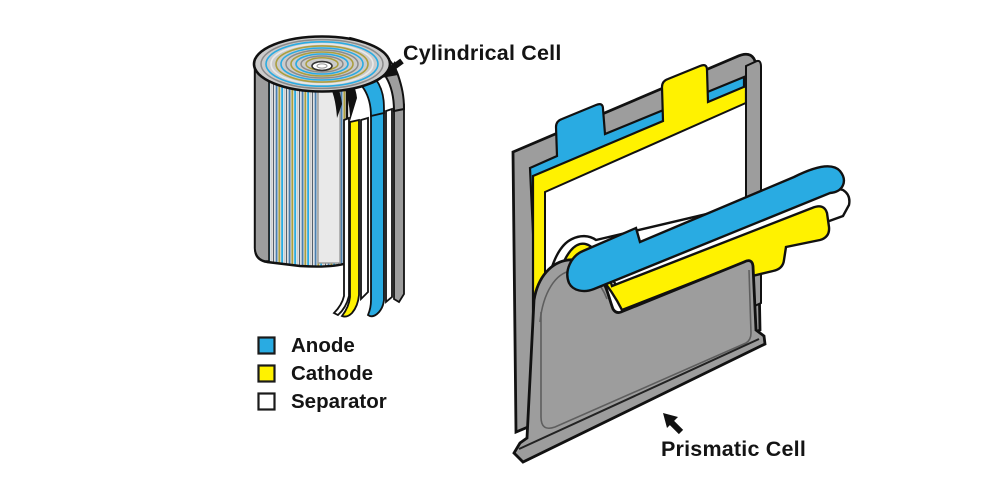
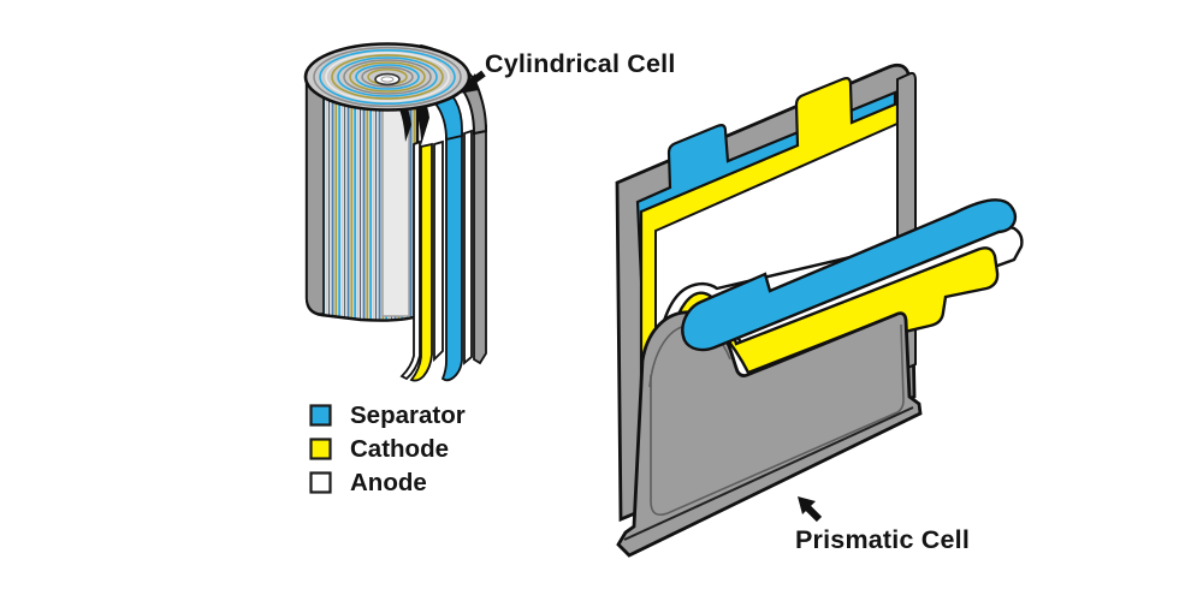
  Cylindrical Cell
  Prismatic Cell
- Anode
+ Separator
  Cathode
- Separator
+ Anode
